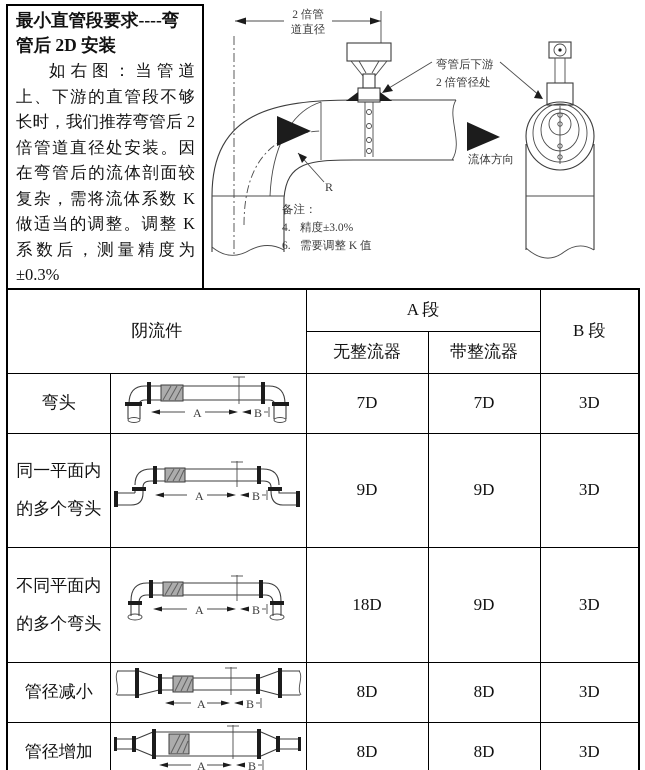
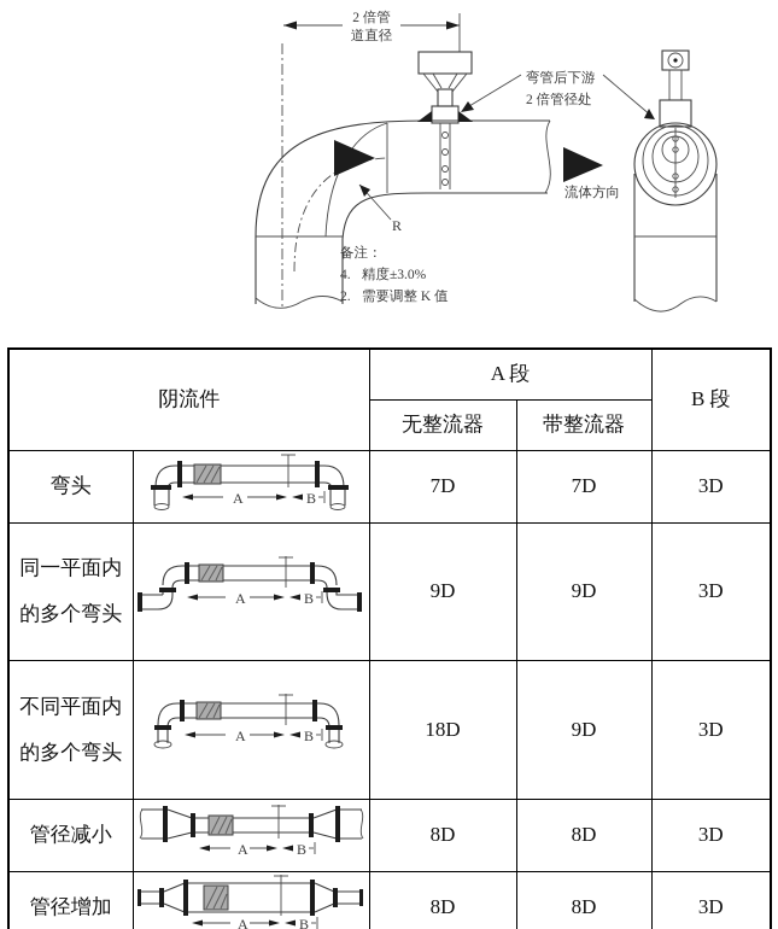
- 最小直管段要求----弯管后 2D 安装
- 如右图：当管道上、下游的直管段不够长时，我们推荐弯管后 2 倍管道直径处安装。因在弯管后的流体剖面较复杂，需将流体系数 K 做适当的调整。调整 K 系数后，测量精度为±0.3%
  2 倍管
  道直径
  R
  流体方向
  弯管后下游
  2 倍管径处
  备注：
  4.
  精度±3.0%
- 6.
+ 2.
  需要调整 K 值
  阴流件	A 段	B 段
  无整流器	带整流器
  弯头	A B	7D	7D	3D
  同一平面内的多个弯头	A B	9D	9D	3D
  不同平面内的多个弯头	A B	18D	9D	3D
  管径减小	A B	8D	8D	3D
  管径增加	A B	8D	8D	3D
